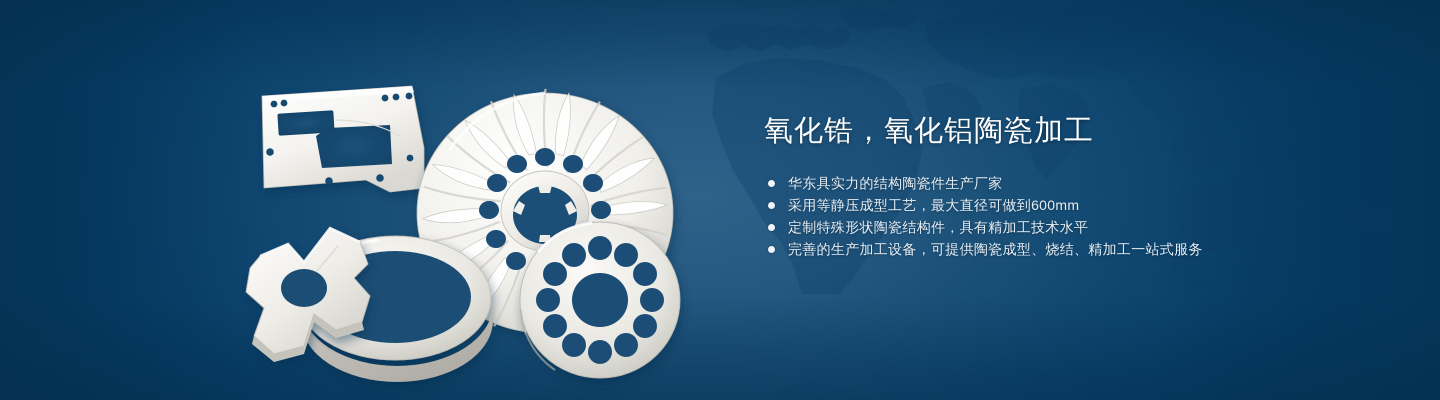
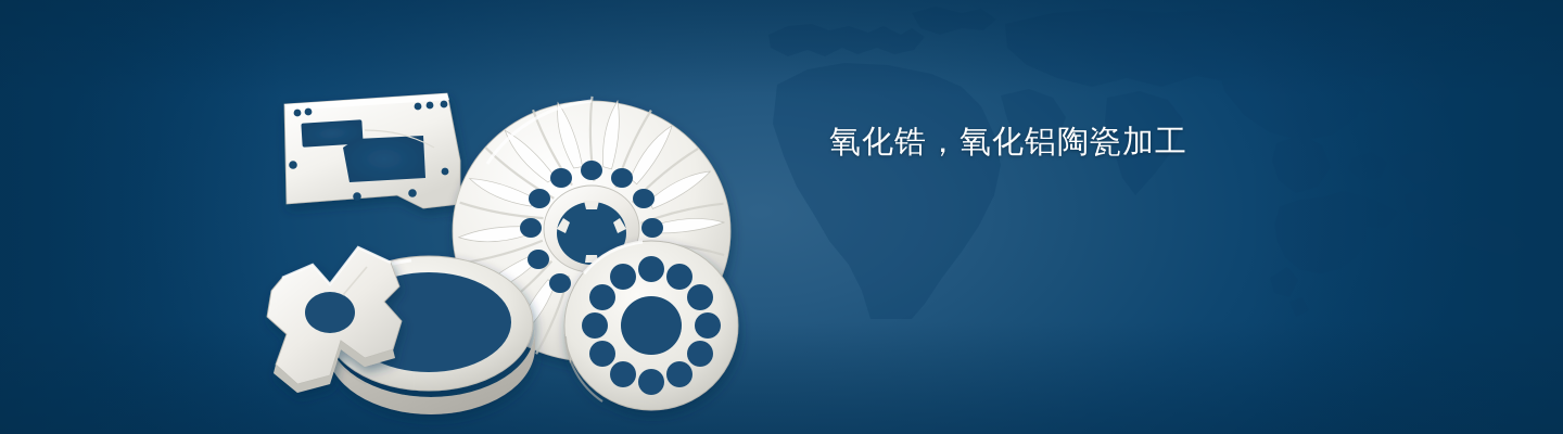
  氧化锆，氧化铝陶瓷加工
- 华东具实力的结构陶瓷件生产厂家
- 采用等静压成型工艺，最大直径可做到600mm
- 定制特殊形状陶瓷结构件，具有精加工技术水平
- 完善的生产加工设备，可提供陶瓷成型、烧结、精加工一站式服务
